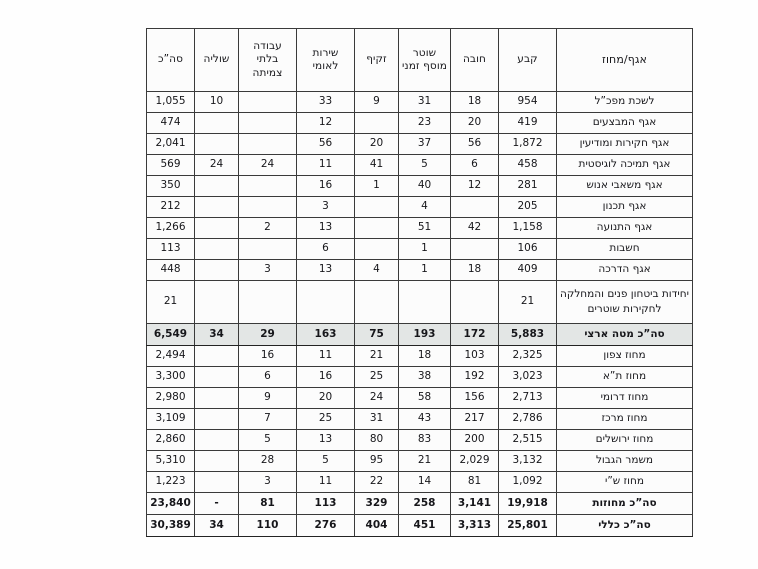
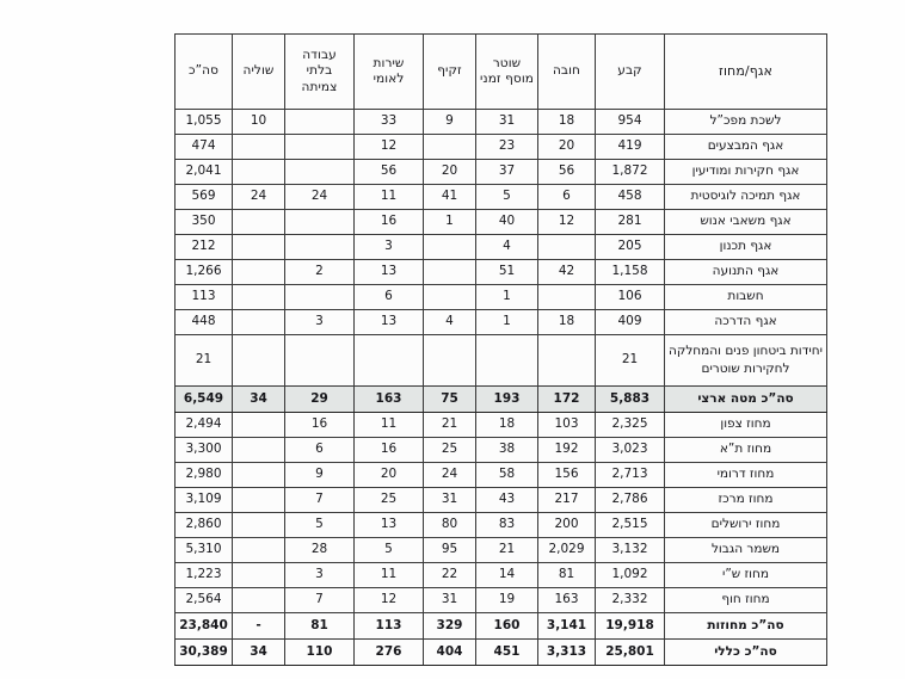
  אגף/מחוז	קבע	חובה	שוטר מוסף זמני	זקיף	שירות לאומי	עבודה בלתי צמיתה	שוליה	סה”כ
  לשכת מפכ”ל	954	18	31	9	33		10	1,055
  אגף המבצעים	419	20	23		12			474
  אגף חקירות ומודיעין	1,872	56	37	20	56			2,041
  אגף תמיכה לוגיסטית	458	6	5	41	11	24	24	569
  אגף משאבי אנוש	281	12	40	1	16			350
  אגף תכנון	205		4		3			212
  אגף התנועה	1,158	42	51		13	2		1,266
  חשבות	106		1		6			113
  אגף הדרכה	409	18	1	4	13	3		448
  יחידות ביטחון פנים והמחלקה לחקירות שוטרים	21							21
  סה”כ מטה ארצי	5,883	172	193	75	163	29	34	6,549
  מחוז צפון	2,325	103	18	21	11	16		2,494
  מחוז ת”א	3,023	192	38	25	16	6		3,300
  מחוז דרומי	2,713	156	58	24	20	9		2,980
  מחוז מרכז	2,786	217	43	31	25	7		3,109
  מחוז ירושלים	2,515	200	83	80	13	5		2,860
  משמר הגבול	3,132	2,029	21	95	5	28		5,310
  מחוז ש”י	1,092	81	14	22	11	3		1,223
+ מחוז חוף	2,332	163	19	31	12	7		2,564
- סה”כ מחוזות	19,918	3,141	258	329	113	81	-	23,840
+ סה”כ מחוזות	19,918	3,141	160	329	113	81	-	23,840
  סה”כ כללי	25,801	3,313	451	404	276	110	34	30,389
